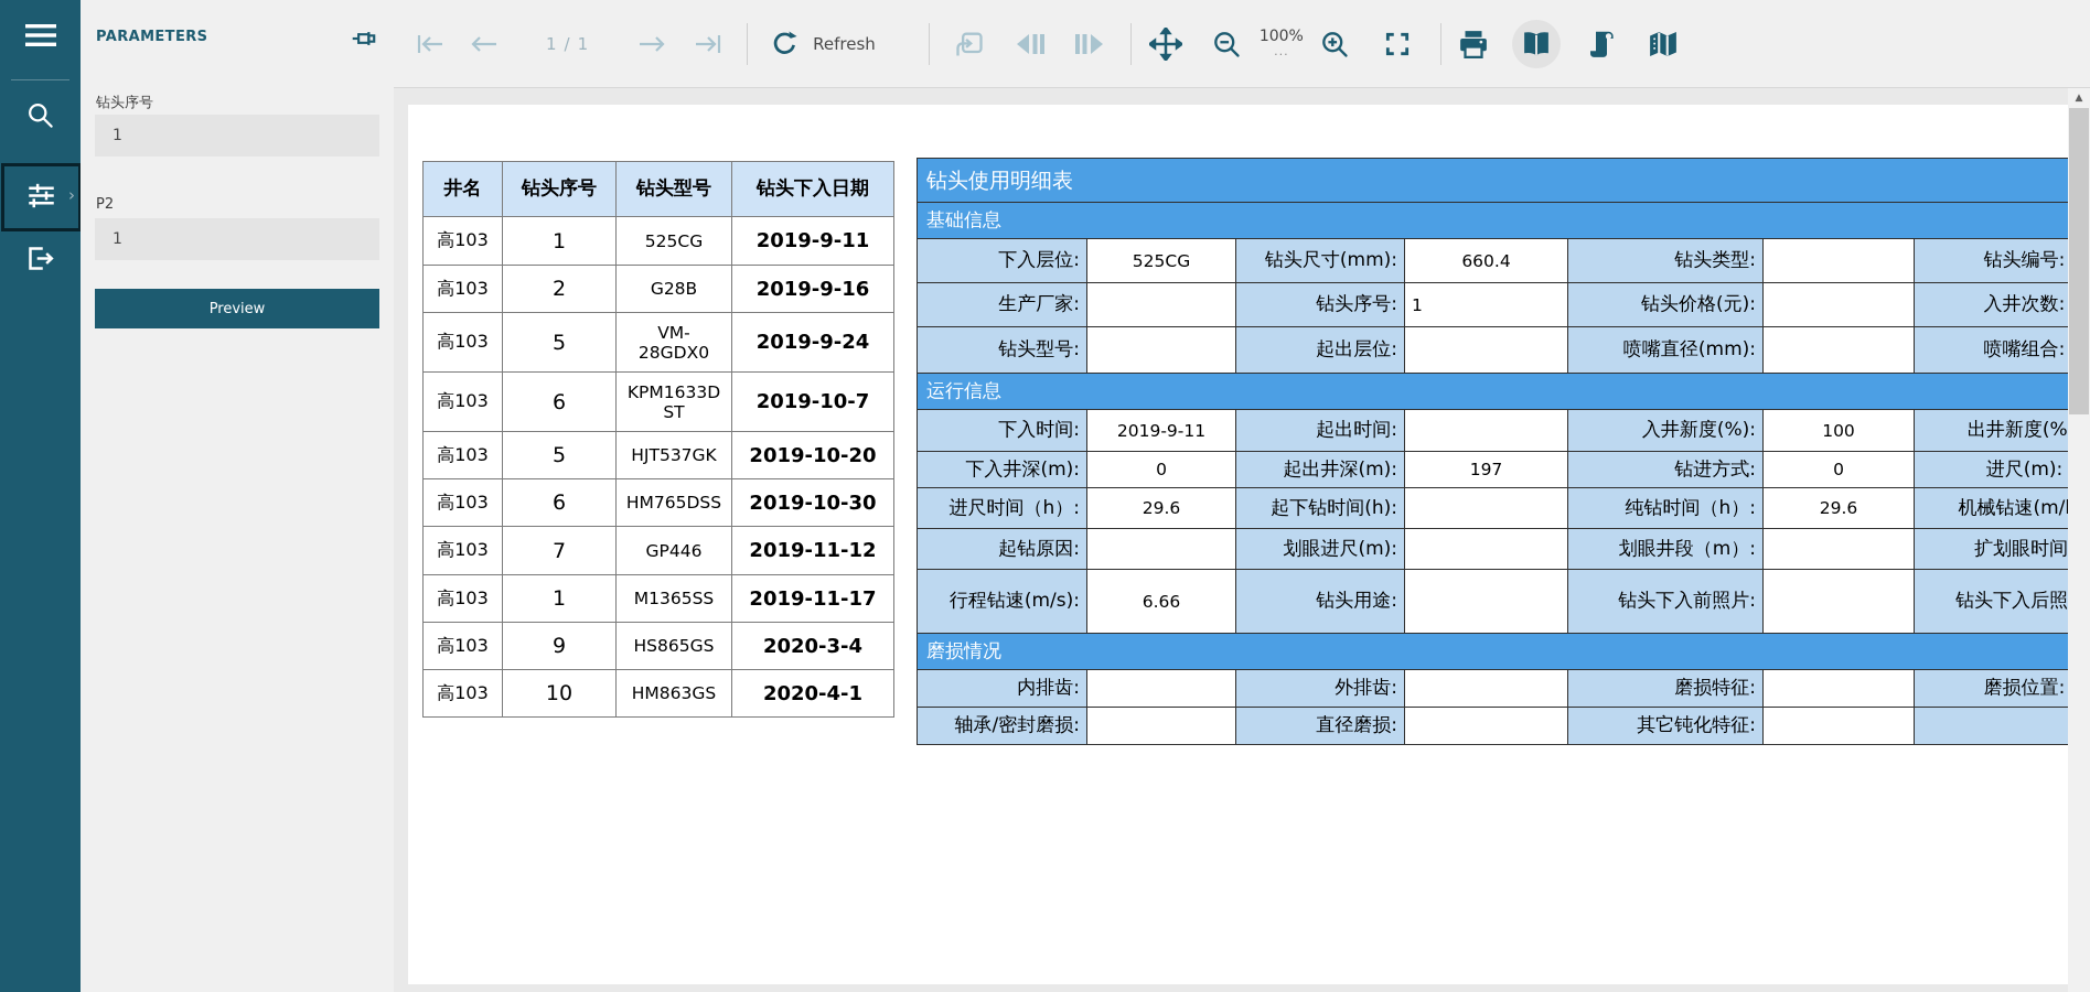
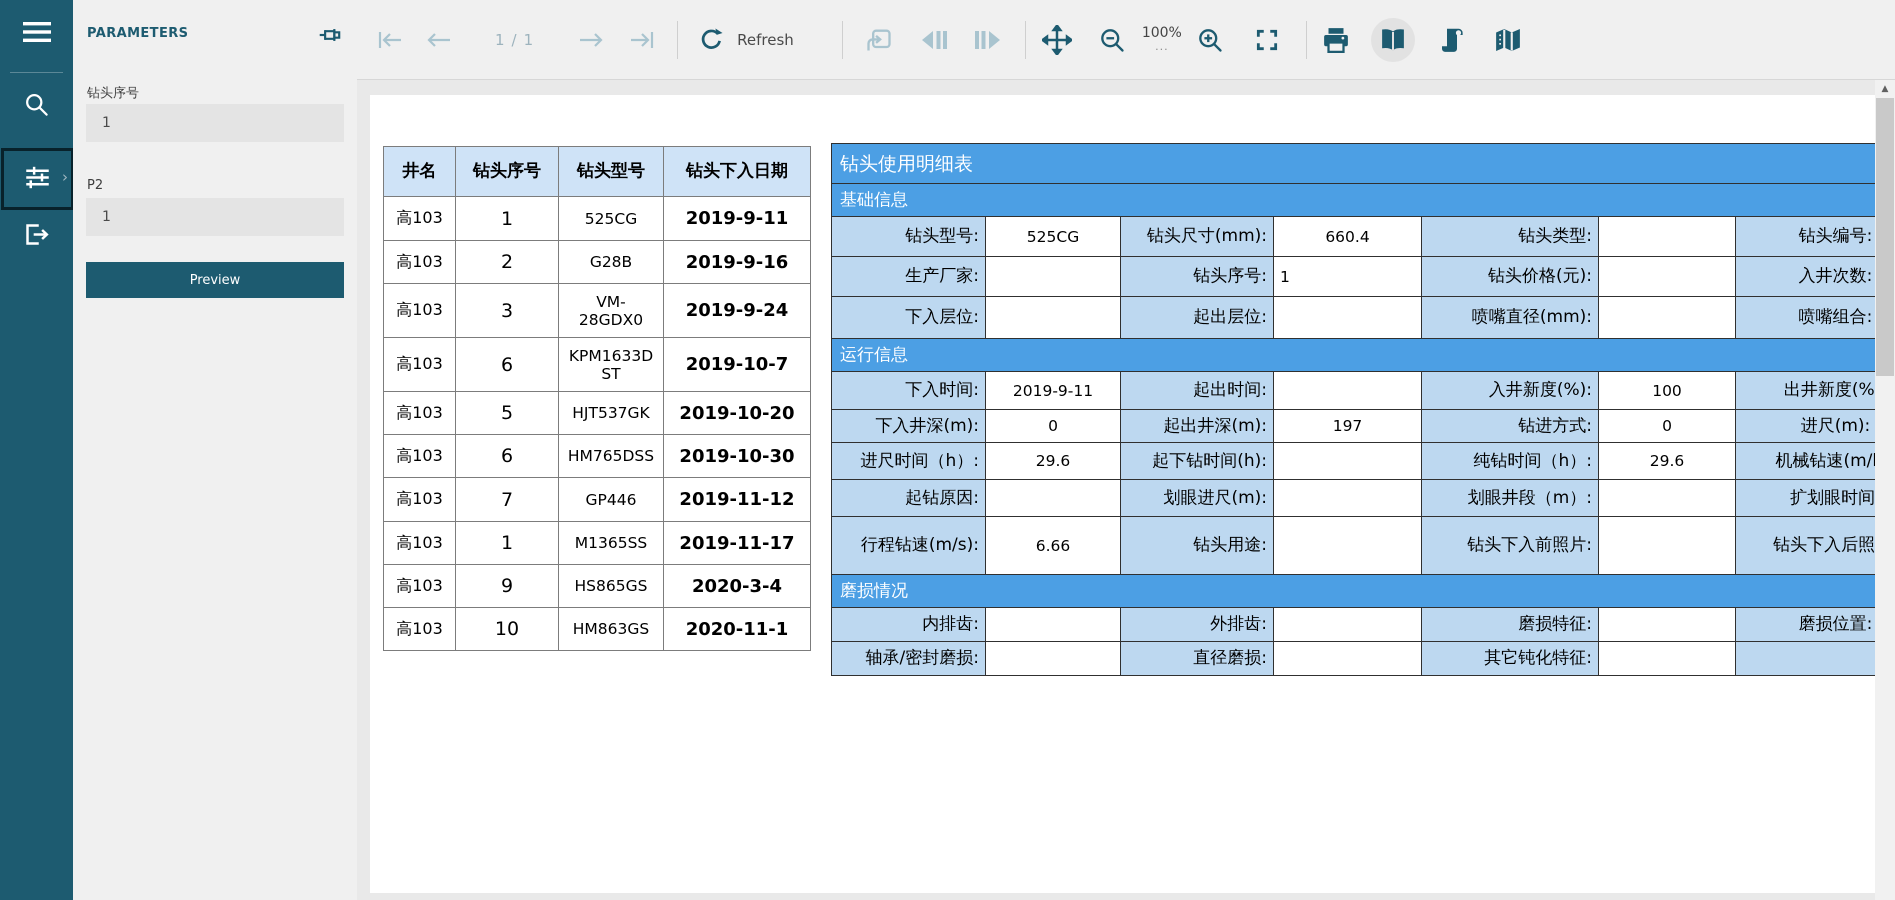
  ›
  PARAMETERS
  钻头序号
  1
  P2
  1
  Preview
  1
  /
  1
  Refresh
  100%
  ...
  井名	钻头序号	钻头型号	钻头下入日期
  高103	1	525CG	2019-9-11
  高103	2	G28B	2019-9-16
- 高103	5	VM- 28GDX0	2019-9-24
+ 高103	3	VM- 28GDX0	2019-9-24
  高103	6	KPM1633D ST	2019-10-7
  高103	5	HJT537GK	2019-10-20
  高103	6	HM765DSS	2019-10-30
  高103	7	GP446	2019-11-12
  高103	1	M1365SS	2019-11-17
  高103	9	HS865GS	2020-3-4
- 高103	10	HM863GS	2020-4-1
+ 高103	10	HM863GS	2020-11-1
  钻头使用明细表
  基础信息
- 下入层位:	525CG	钻头尺寸(mm):	660.4	钻头类型:		钻头编号:
+ 钻头型号:	525CG	钻头尺寸(mm):	660.4	钻头类型:		钻头编号:
  生产厂家:		钻头序号:	1	钻头价格(元):		入井次数:
- 钻头型号:		起出层位:		喷嘴直径(mm):		喷嘴组合:
+ 下入层位:		起出层位:		喷嘴直径(mm):		喷嘴组合:
  运行信息
  下入时间:	2019-9-11	起出时间:		入井新度(%):	100	出井新度(%
  下入井深(m):	0	起出井深(m):	197	钻进方式:	0	进尺(m):
  进尺时间（h）:	29.6	起下钻时间(h):		纯钻时间（h）:	29.6	机械钻速(m/
  起钻原因:		划眼进尺(m):		划眼井段（m）:		扩划眼时间
  行程钻速(m/s):	6.66	钻头用途:		钻头下入前照片:		钻头下入后照
  磨损情况
  内排齿:		外排齿:		磨损特征:		磨损位置:
  轴承/密封磨损:		直径磨损:		其它钝化特征:
  ▲
